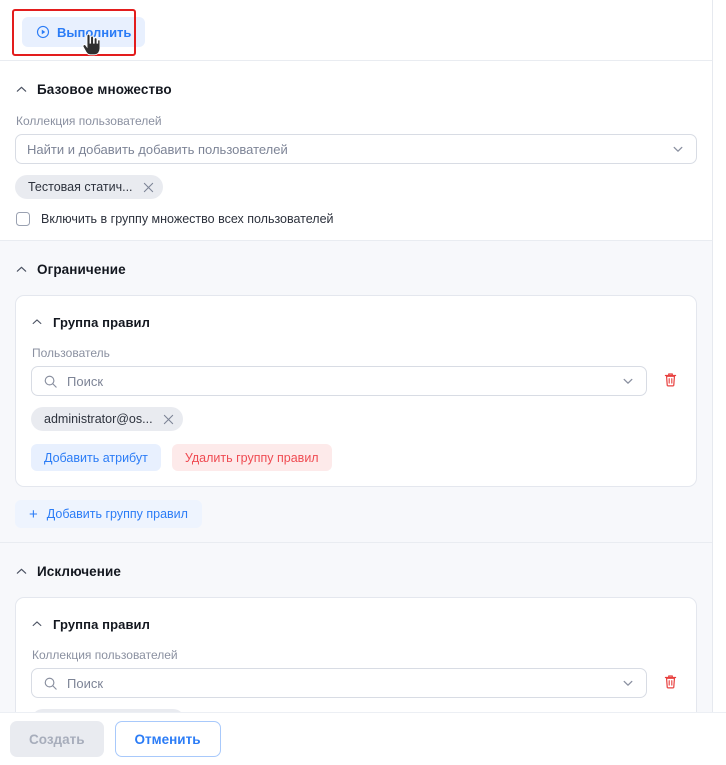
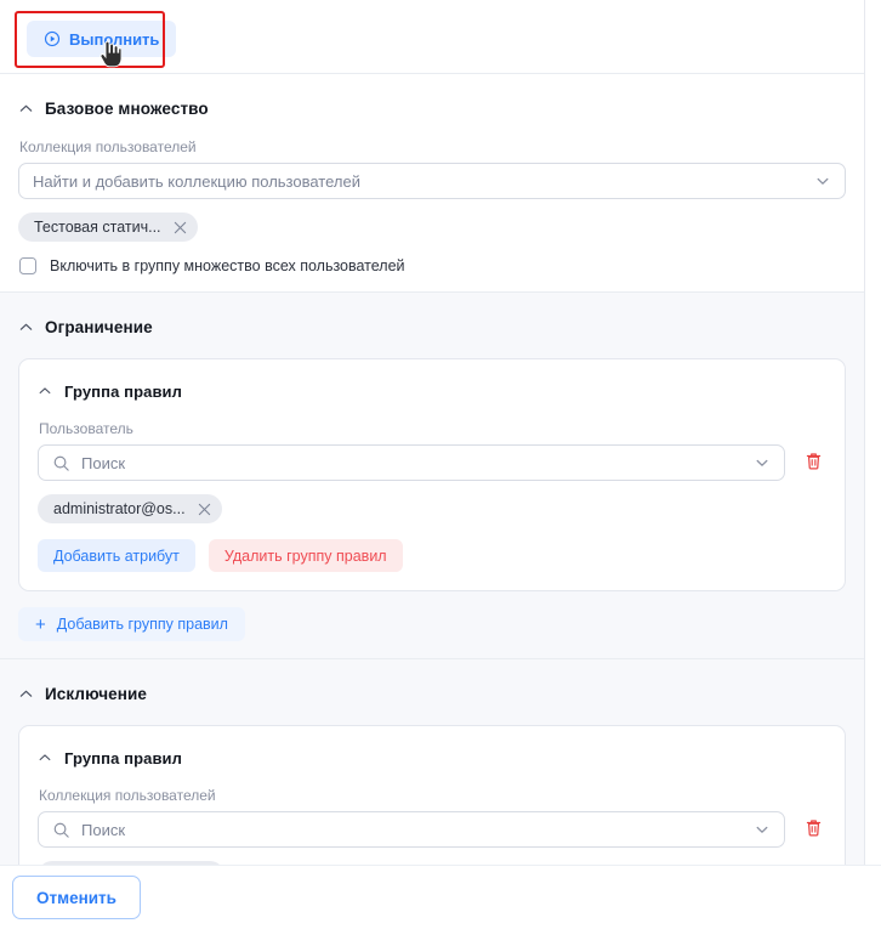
  Выполнить
  Базовое множество
  Коллекция пользователей
- Найти и добавить добавить пользователей
+ Найти и добавить коллекцию пользователей
  Тестовая статич...
  Включить в группу множество всех пользователей
  Ограничение
  Группа правил
  Пользователь
  Поиск
  administrator@os...
  Добавить атрибут
  Удалить группу правил
  +
  Добавить группу правил
  Исключение
  Группа правил
  Коллекция пользователей
  Поиск
- Создать
  Отменить
